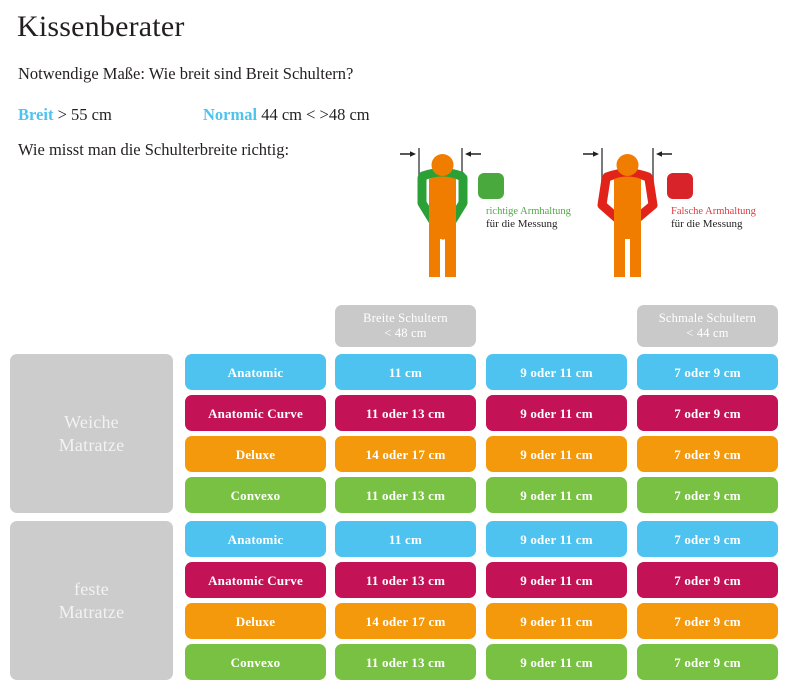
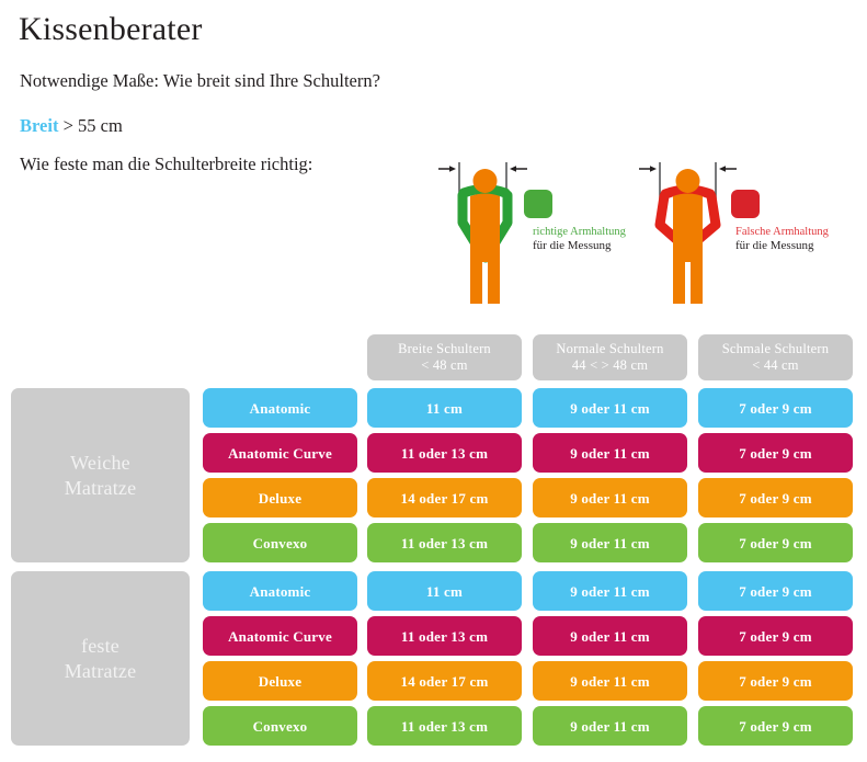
  Kissenberater
- Notwendige Maße: Wie breit sind Breit Schultern?
+ Notwendige Maße: Wie breit sind Ihre Schultern?
  Breit > 55 cm
- Normal 44 cm < >48 cm
- Wie misst man die Schulterbreite richtig:
+ Wie feste man die Schulterbreite richtig:
  richtige Armhaltung
  für die Messung
  Falsche Armhaltung
  für die Messung
  Breite Schultern
  < 48 cm
+ Normale Schultern
+ 44 < > 48 cm
  Schmale Schultern
  < 44 cm
  Weiche
  Matratze
  Anatomic
  11 cm
  9 oder 11 cm
  7 oder 9 cm
  Anatomic Curve
  11 oder 13 cm
  9 oder 11 cm
  7 oder 9 cm
  Deluxe
  14 oder 17 cm
  9 oder 11 cm
  7 oder 9 cm
  Convexo
  11 oder 13 cm
  9 oder 11 cm
  7 oder 9 cm
  feste
  Matratze
  Anatomic
  11 cm
  9 oder 11 cm
  7 oder 9 cm
  Anatomic Curve
  11 oder 13 cm
  9 oder 11 cm
  7 oder 9 cm
  Deluxe
  14 oder 17 cm
  9 oder 11 cm
  7 oder 9 cm
  Convexo
  11 oder 13 cm
  9 oder 11 cm
  7 oder 9 cm
